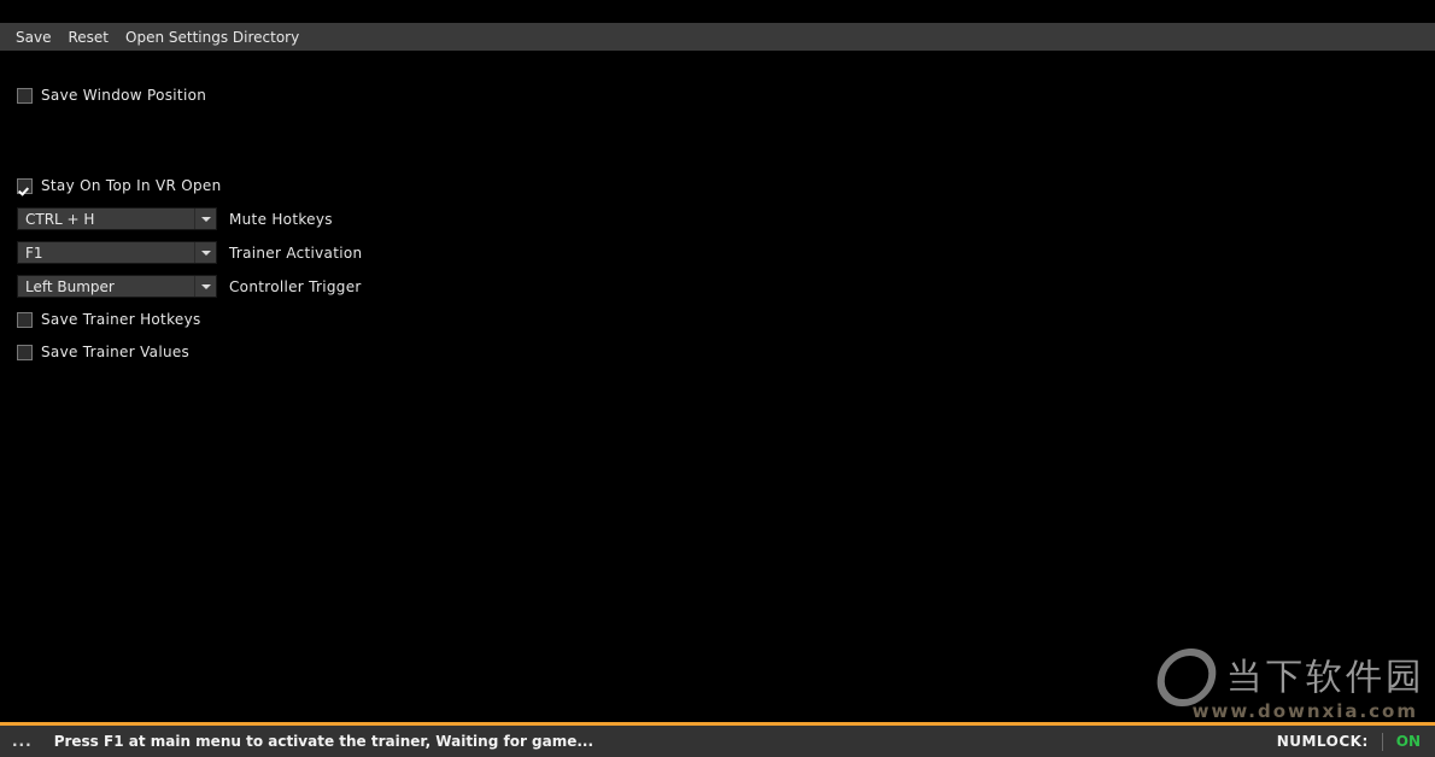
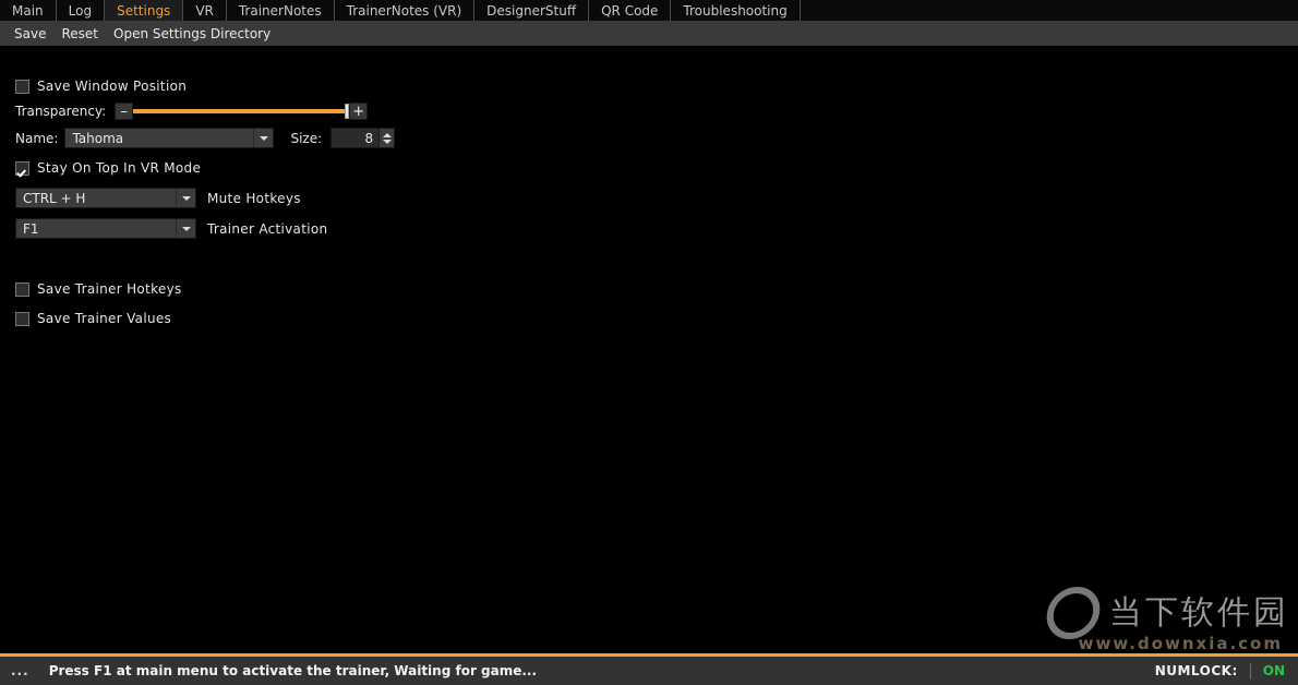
+ Main
+ Log
+ Settings
+ VR
+ TrainerNotes
+ TrainerNotes (VR)
+ DesignerStuff
+ QR Code
+ Troubleshooting
  Save
  Reset
  Open Settings Directory
  Save Window Position
+ Transparency:
+ –
+ +
+ Name:
+ Tahoma
+ Size:
+ 8
- Stay On Top In VR Open
+ Stay On Top In VR Mode
  CTRL + H
  Mute Hotkeys
  F1
  Trainer Activation
- Left Bumper
- Controller Trigger
  Save Trainer Hotkeys
  Save Trainer Values
  当下软件园
  www.downxia.com
  ...
  Press F1 at main menu to activate the trainer, Waiting for game...
  NUMLOCK:
  ON
